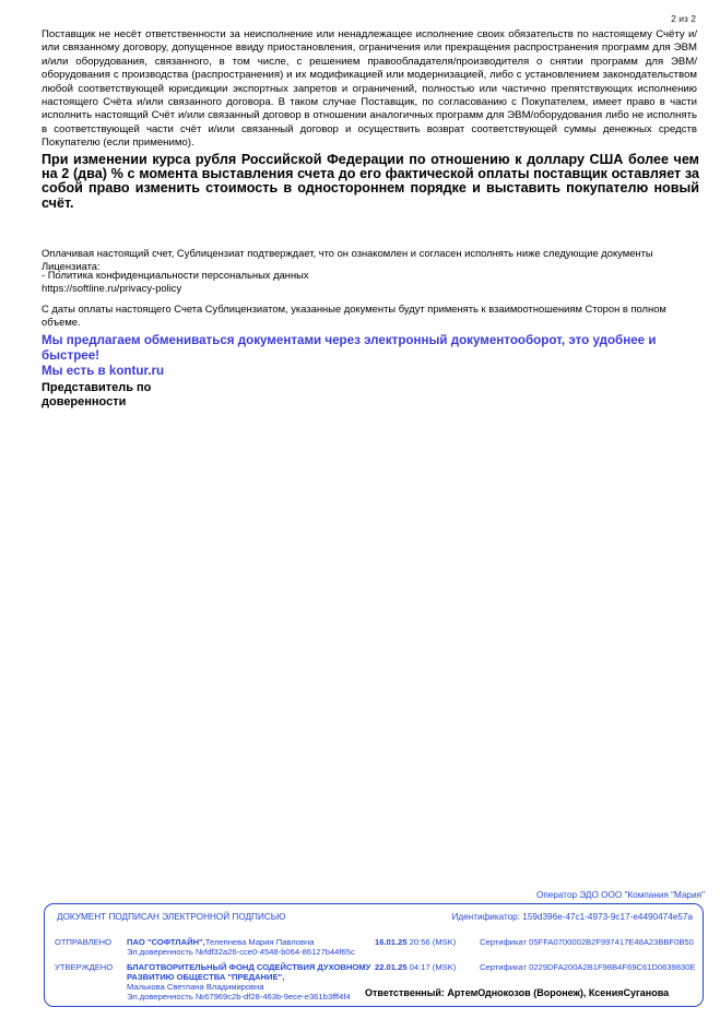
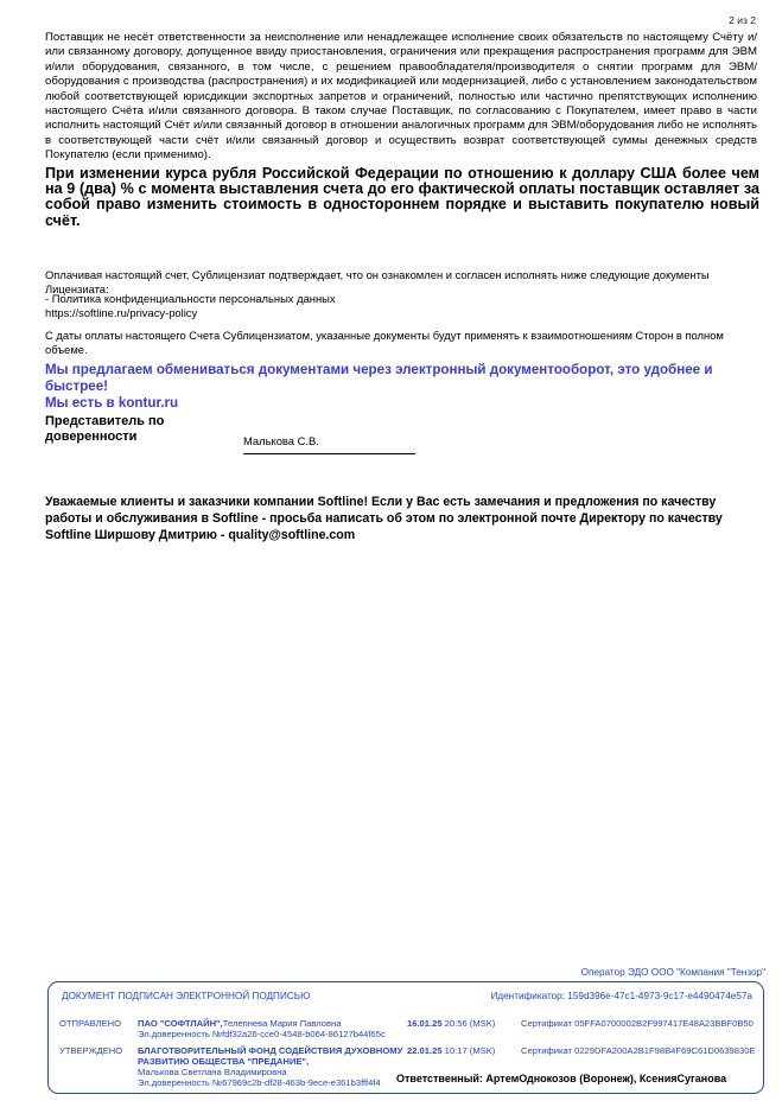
  2 из 2
  Поставщик не несёт ответственности за неисполнение или ненадлежащее исполнение своих обязательств по настоящему Счёту и/или связанному договору, допущенное ввиду приостановления, ограничения или прекращения распространения программ для ЭВМ и/или оборудования, связанного, в том числе, с решением правообладателя/производителя о снятии программ для ЭВМ/оборудования с производства (распространения) и их модификацией или модернизацией, либо с установлением законодательством любой соответствующей юрисдикции экспортных запретов и ограничений, полностью или частично препятствующих исполнению настоящего Счёта и/или связанного договора. В таком случае Поставщик, по согласованию с Покупателем, имеет право в части исполнить настоящий Счёт и/или связанный договор в отношении аналогичных программ для ЭВМ/оборудования либо не исполнять в соответствующей части счёт и/или связанный договор и осуществить возврат соответствующей суммы денежных средств Покупателю (если применимо).
- При изменении курса рубля Российской Федерации по отношению к доллару США более чем на 2 (два) % с момента выставления счета до его фактической оплаты поставщик оставляет за собой право изменить стоимость в одностороннем порядке и выставить покупателю новый счёт.
+ При изменении курса рубля Российской Федерации по отношению к доллару США более чем на 9 (два) % с момента выставления счета до его фактической оплаты поставщик оставляет за собой право изменить стоимость в одностороннем порядке и выставить покупателю новый счёт.
  Оплачивая настоящий счет, Сублицензиат подтверждает, что он ознакомлен и согласен исполнять ниже следующие документы Лицензиата:
  - Политика конфиденциальности персональных данных
  https://softline.ru/privacy-policy
  С даты оплаты настоящего Счета Сублицензиатом, указанные документы будут применять к взаимоотношениям Сторон в полном объеме.
  Мы предлагаем обмениваться документами через электронный документооборот, это удобнее и быстрее!
  Мы есть в kontur.ru
  Представитель по
  доверенности
+ Малькова С.В.
+ Уважаемые клиенты и заказчики компании Softline! Если у Вас есть замечания и предложения по качеству работы и обслуживания в Softline - просьба написать об этом по электронной почте Директору по качеству Softline Ширшову Дмитрию - quality@softline.com
- Оператор ЭДО ООО "Компания "Мария"
+ Оператор ЭДО ООО "Компания "Тензор"
  ДОКУМЕНТ ПОДПИСАН ЭЛЕКТРОННОЙ ПОДПИСЬЮ
  Идентификатор: 159d396e-47c1-4973-9c17-e4490474e57a
  ОТПРАВЛЕНО
  ПАО "СОФТЛАЙН",Телепнева Мария Павловна
  Эл.доверенность №fdf32a26-cce0-4548-b064-86127b44f65c
  16.01.25 20:56 (MSK)
  Сертификат 05FFA0700002B2F997417E48A23BBF0B50
  УТВЕРЖДЕНО
  БЛАГОТВОРИТЕЛЬНЫЙ ФОНД СОДЕЙСТВИЯ ДУХОВНОМУ РАЗВИТИЮ ОБЩЕСТВА "ПРЕДАНИЕ",
  Малькова Светлана Владимировна
  Эл.доверенность №67969c2b-df28-463b-9ece-e361b3fff4f4
- 22.01.25 04:17 (MSK)
+ 22.01.25 10:17 (MSK)
  Сертификат 0229DFA200A2B1F98B4F69C61D0639830E
  Ответственный: АртемОднокозов (Воронеж), КсенияСуганова
